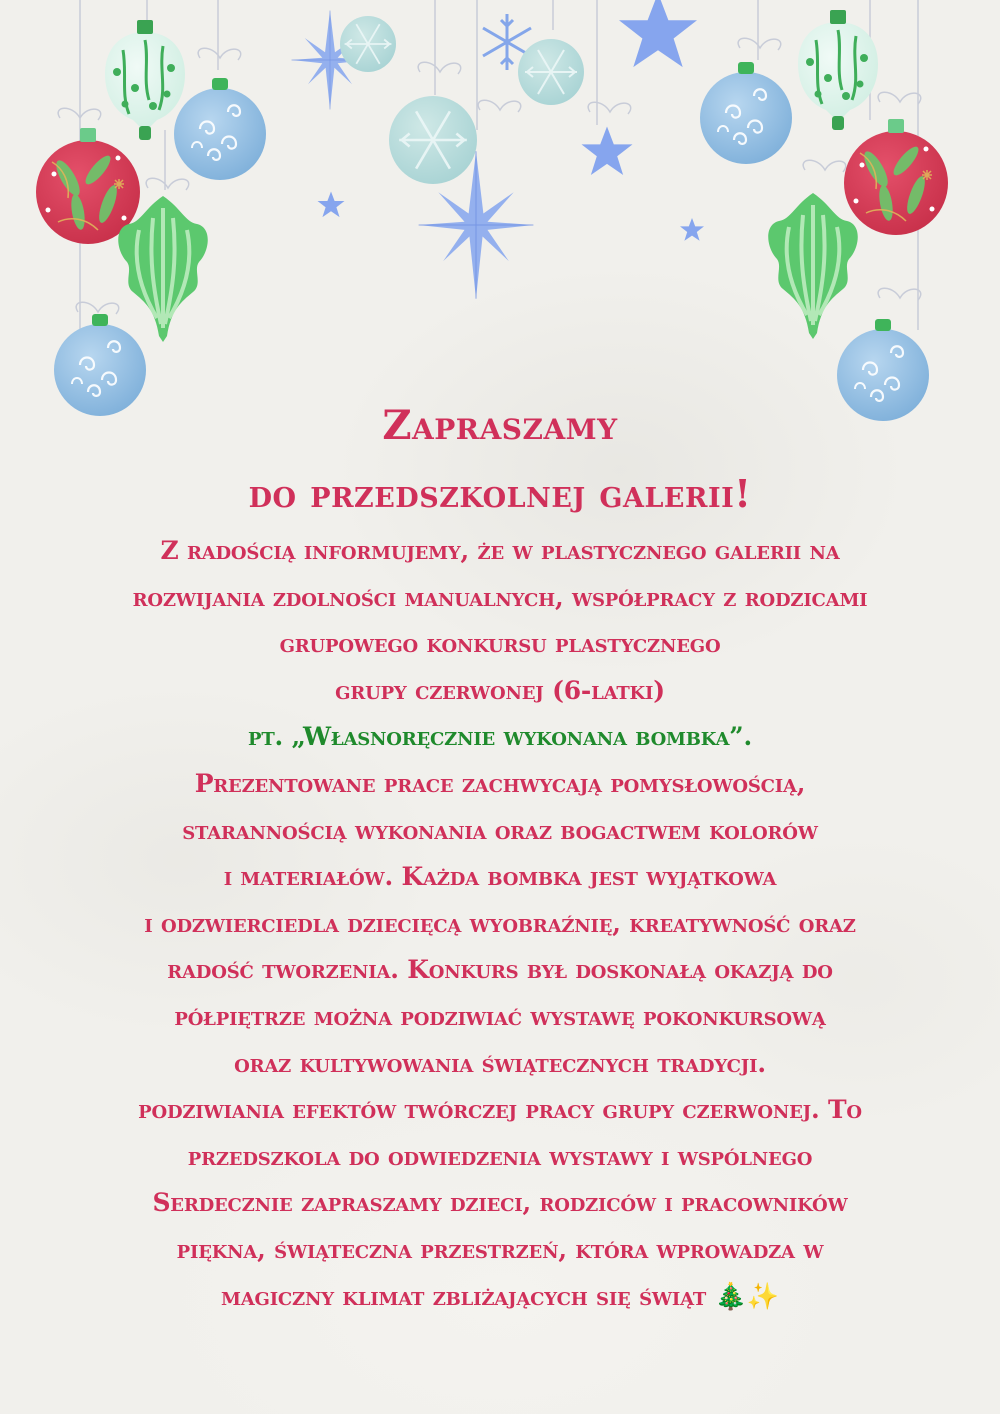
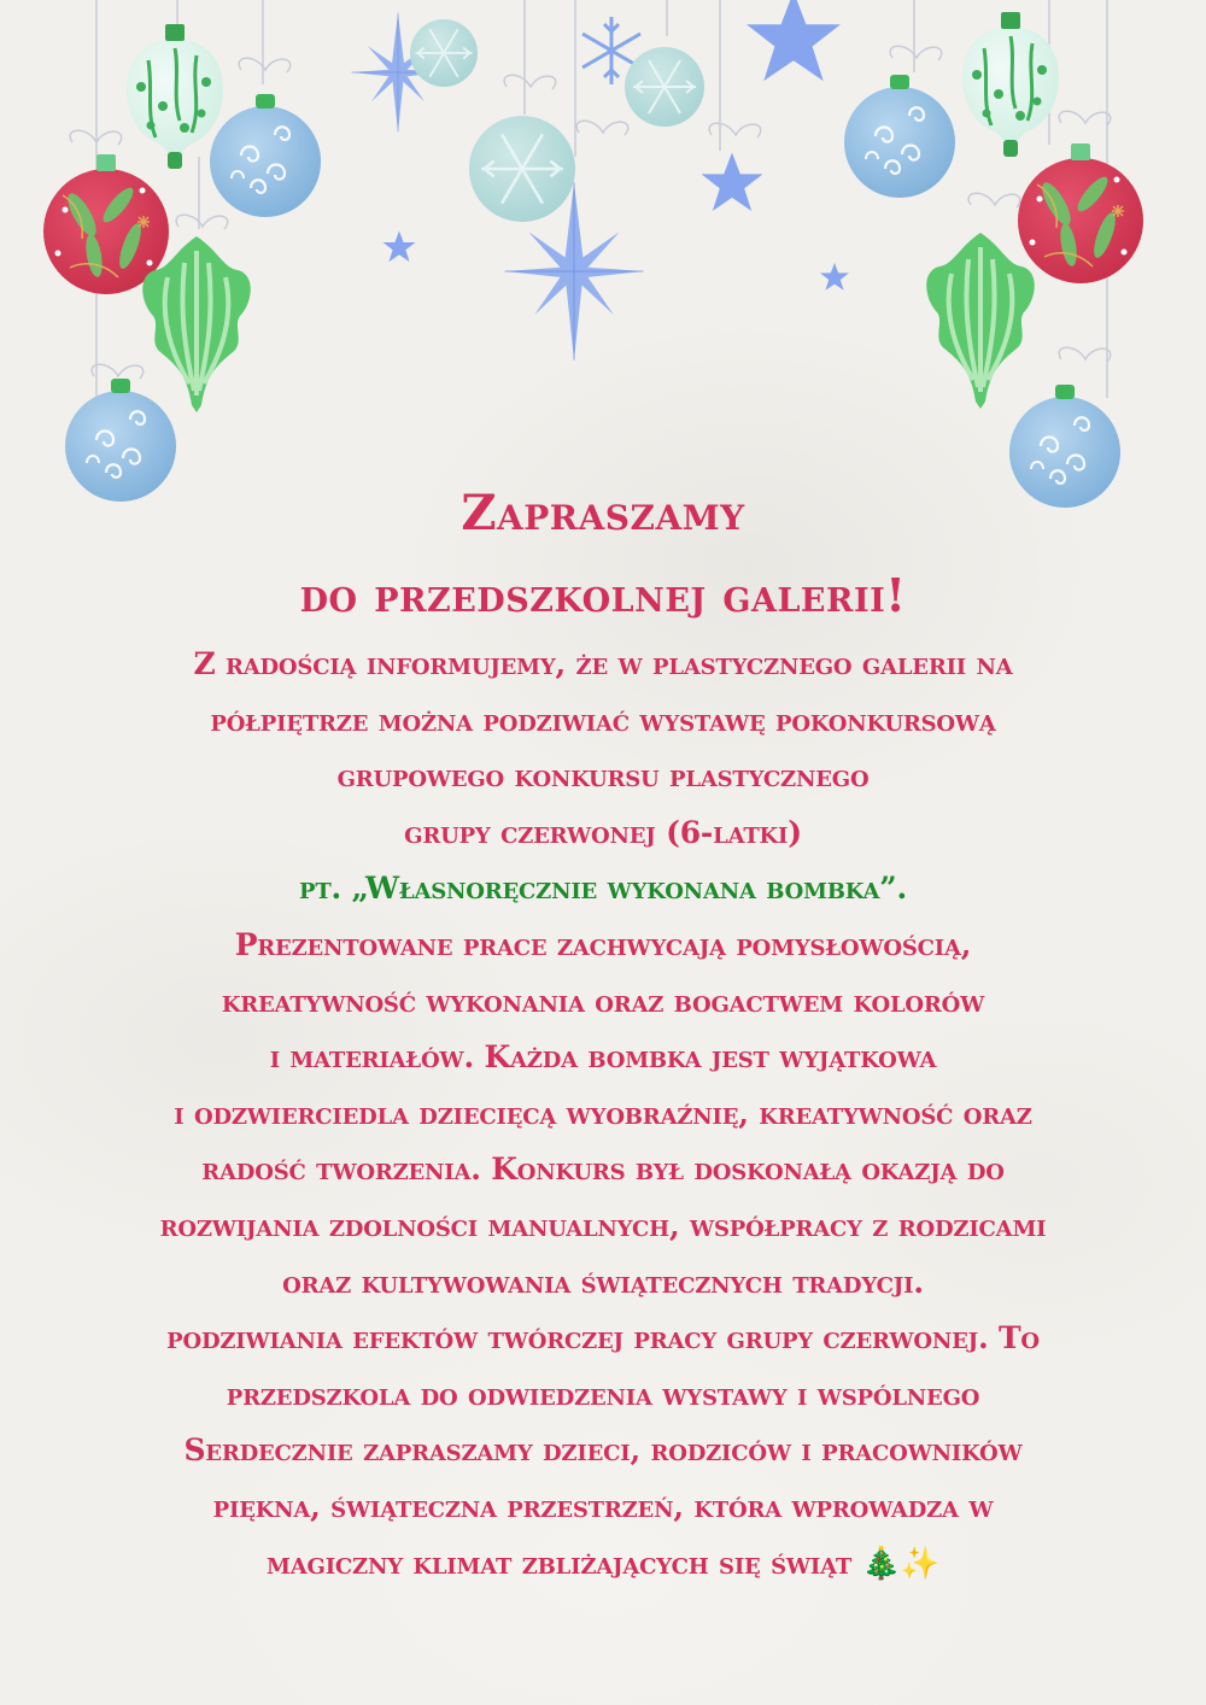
  Zapraszamy
  do przedszkolnej galerii!
  Z radością informujemy, że w plastycznego galerii na
- rozwijania zdolności manualnych, współpracy z rodzicami
+ półpiętrze można podziwiać wystawę pokonkursową
  grupowego konkursu plastycznego
  grupy czerwonej (6-latki)
  pt. „Własnoręcznie wykonana bombka”.
  Prezentowane prace zachwycają pomysłowością,
- starannością wykonania oraz bogactwem kolorów
+ kreatywność wykonania oraz bogactwem kolorów
  i materiałów. Każda bombka jest wyjątkowa
  i odzwierciedla dziecięcą wyobraźnię, kreatywność oraz
  radość tworzenia. Konkurs był doskonałą okazją do
- półpiętrze można podziwiać wystawę pokonkursową
+ rozwijania zdolności manualnych, współpracy z rodzicami
  oraz kultywowania świątecznych tradycji.
  podziwiania efektów twórczej pracy grupy czerwonej. To
  przedszkola do odwiedzenia wystawy i wspólnego
  Serdecznie zapraszamy dzieci, rodziców i pracowników
  piękna, świąteczna przestrzeń, która wprowadza w
  magiczny klimat zbliżających się świąt 🎄✨
